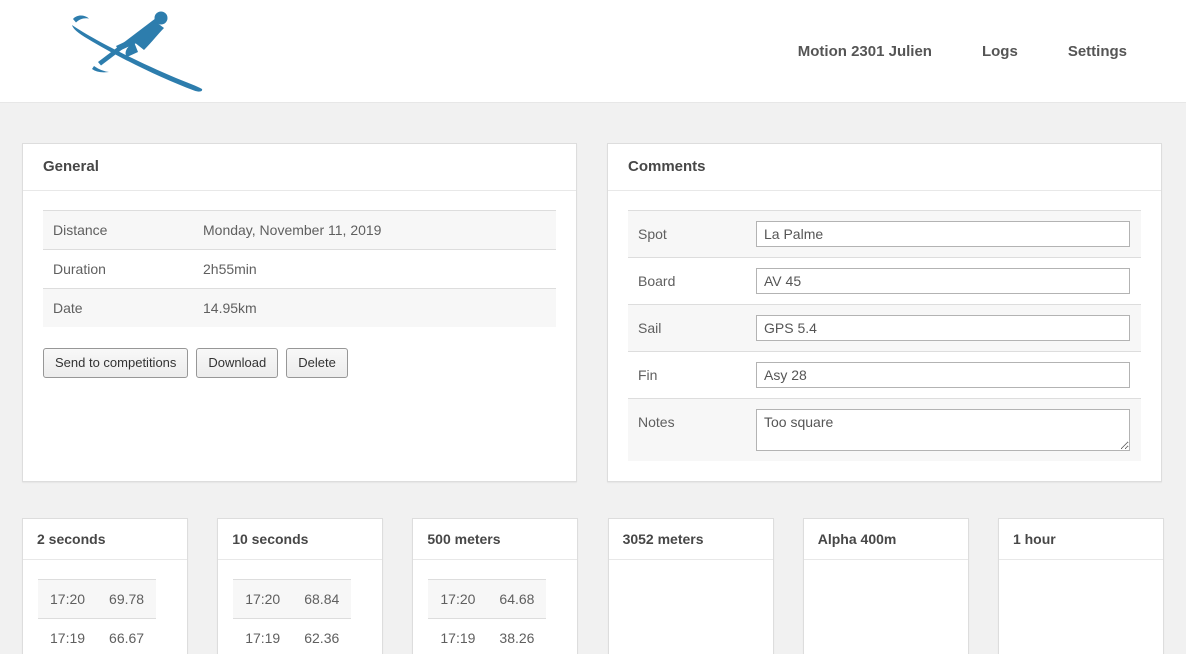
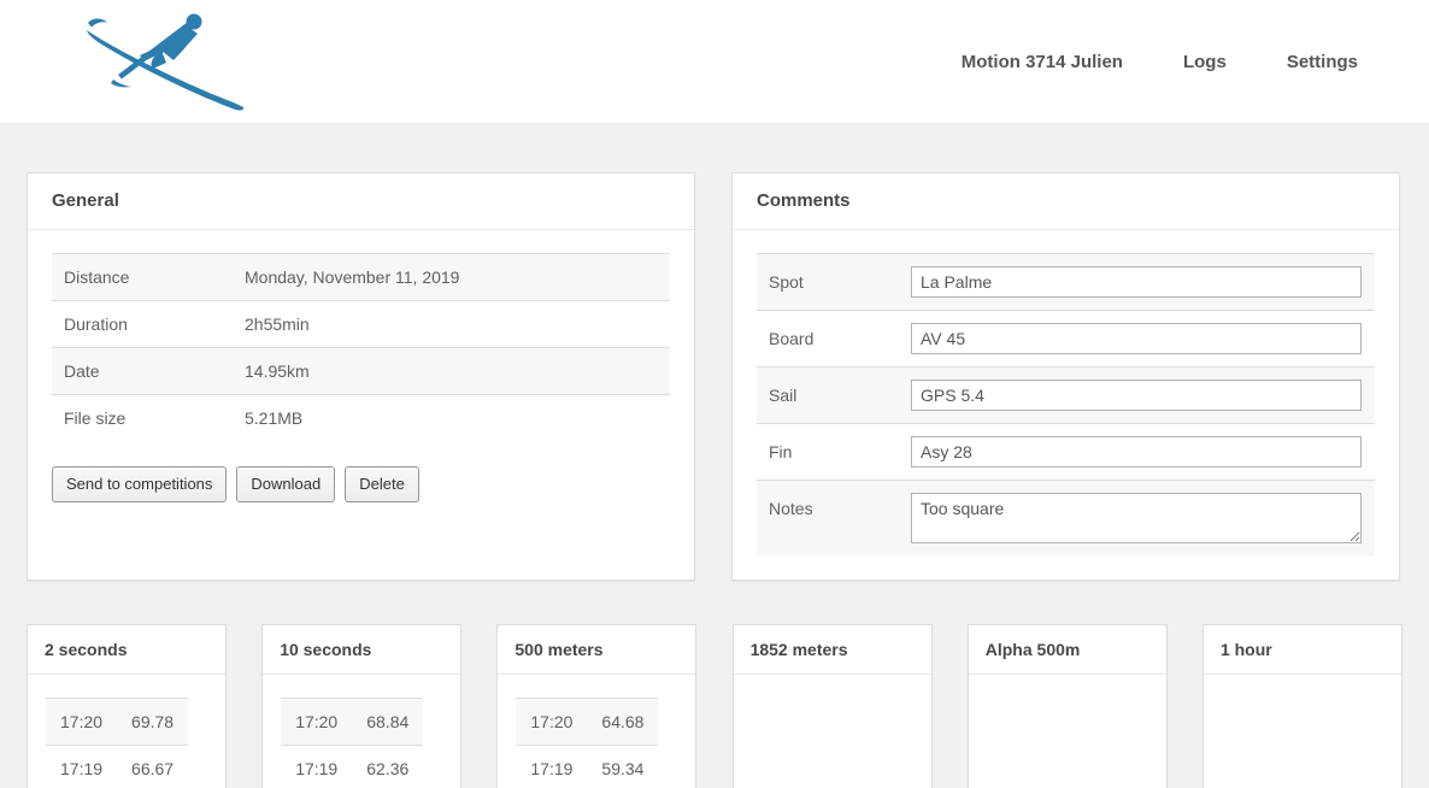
- Motion 2301 Julien
+ Motion 3714 Julien
  Logs
  Settings
  General
  Distance	Monday, November 11, 2019
  Duration	2h55min
  Date	14.95km
+ File size	5.21MB
  Send to competitions
  Download
  Delete
  Comments
  Spot
  La Palme
  Board
  AV 45
  Sail
  GPS 5.4
  Fin
  Asy 28
  Notes
  Too square
  2 seconds
  17:20	69.78
  17:19	66.67
  10 seconds
  17:20	68.84
  17:19	62.36
  500 meters
  17:20	64.68
- 17:19	38.26
+ 17:19	59.34
- 3052 meters
+ 1852 meters
- Alpha 400m
+ Alpha 500m
  1 hour
